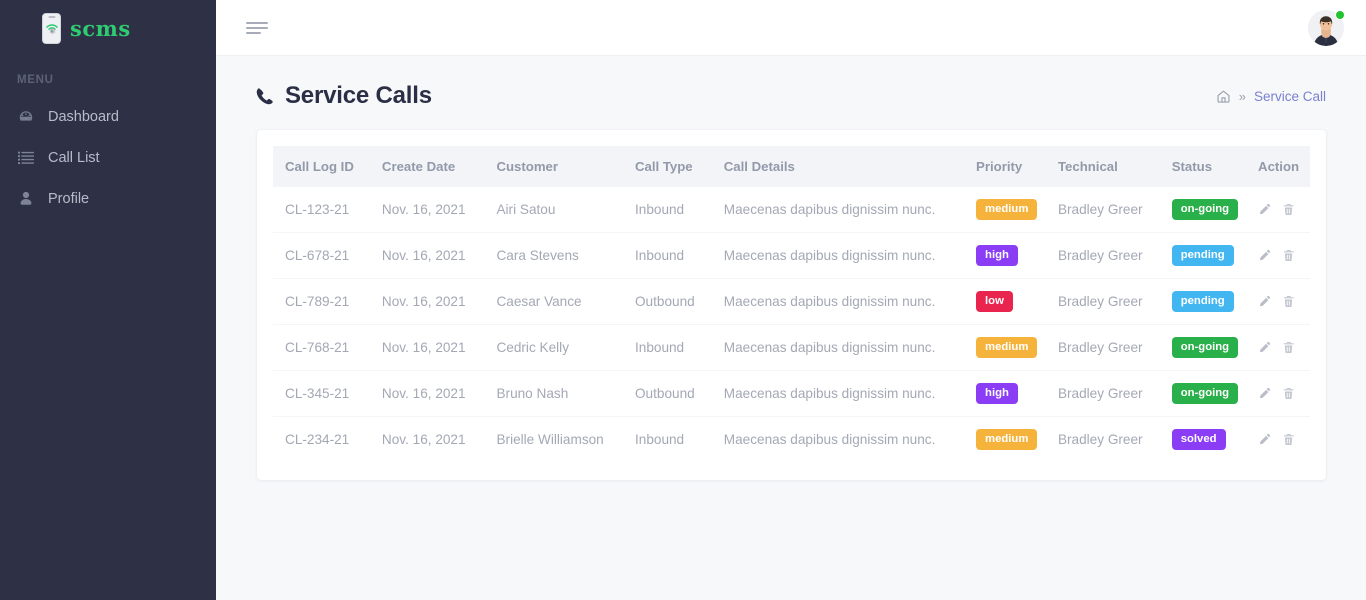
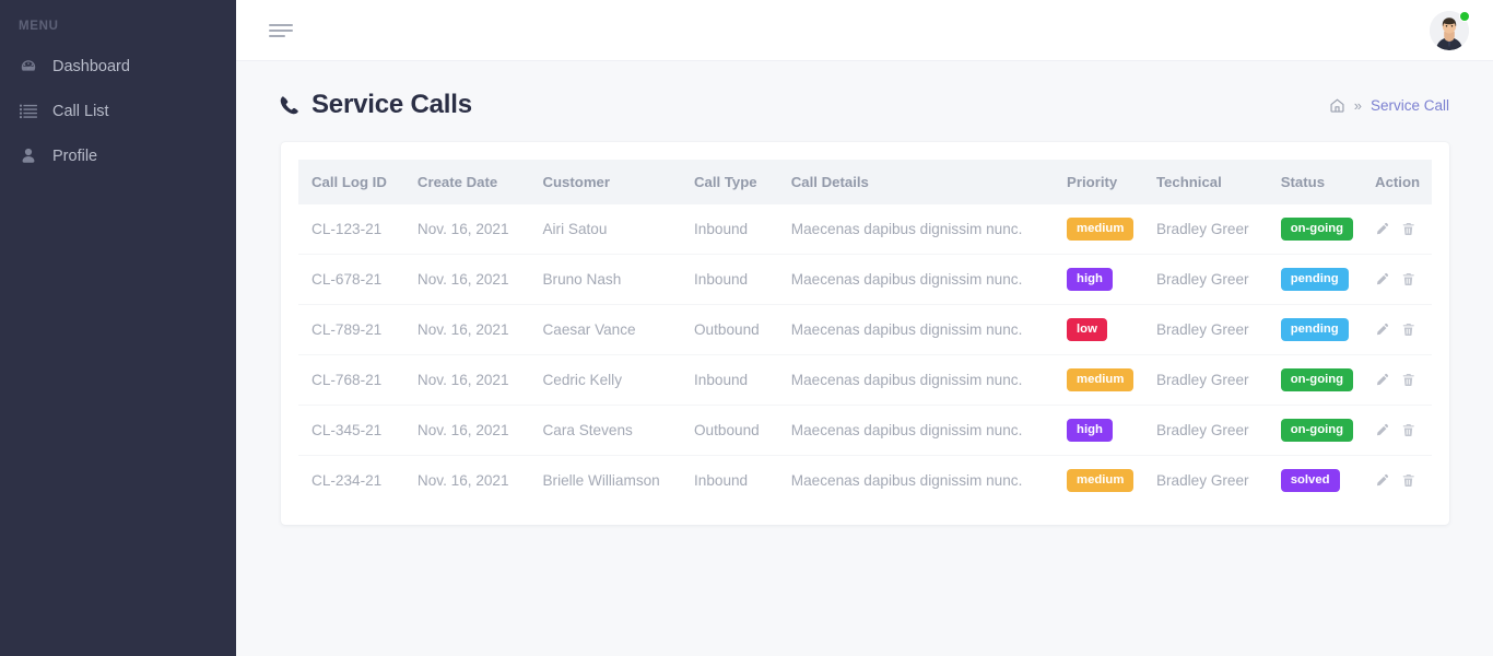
- scms
  MENU
  Dashboard
  Call List
  Profile
  Service Calls
  »
  Service Call
  Call Log ID	Create Date	Customer	Call Type	Call Details	Priority	Technical	Status	Action
  CL-123-21	Nov. 16, 2021	Airi Satou	Inbound	Maecenas dapibus dignissim nunc.	medium	Bradley Greer	on-going
- CL-678-21	Nov. 16, 2021	Cara Stevens	Inbound	Maecenas dapibus dignissim nunc.	high	Bradley Greer	pending
+ CL-678-21	Nov. 16, 2021	Bruno Nash	Inbound	Maecenas dapibus dignissim nunc.	high	Bradley Greer	pending
  CL-789-21	Nov. 16, 2021	Caesar Vance	Outbound	Maecenas dapibus dignissim nunc.	low	Bradley Greer	pending
  CL-768-21	Nov. 16, 2021	Cedric Kelly	Inbound	Maecenas dapibus dignissim nunc.	medium	Bradley Greer	on-going
- CL-345-21	Nov. 16, 2021	Bruno Nash	Outbound	Maecenas dapibus dignissim nunc.	high	Bradley Greer	on-going
+ CL-345-21	Nov. 16, 2021	Cara Stevens	Outbound	Maecenas dapibus dignissim nunc.	high	Bradley Greer	on-going
  CL-234-21	Nov. 16, 2021	Brielle Williamson	Inbound	Maecenas dapibus dignissim nunc.	medium	Bradley Greer	solved
